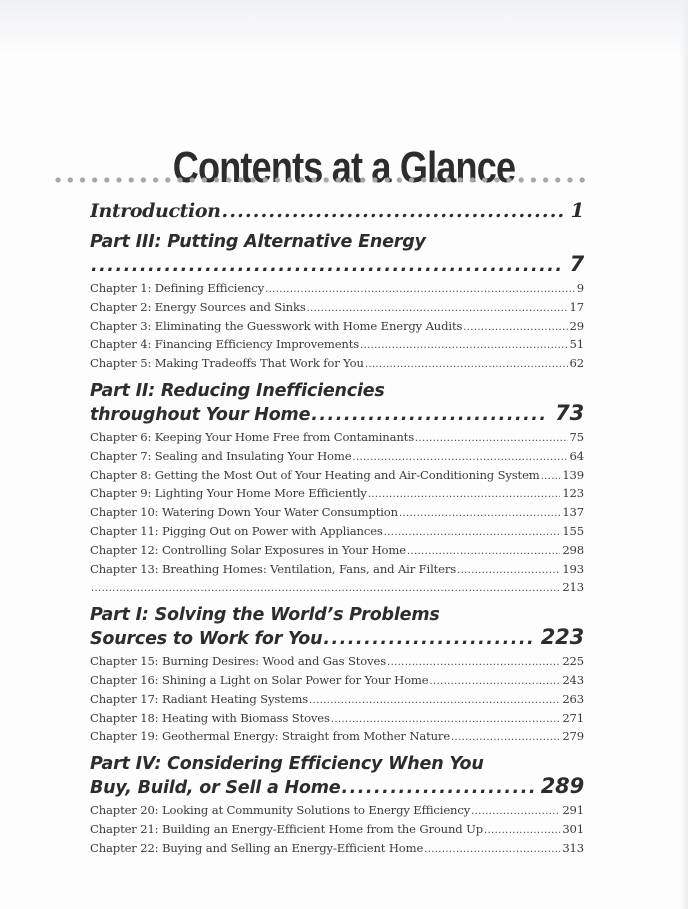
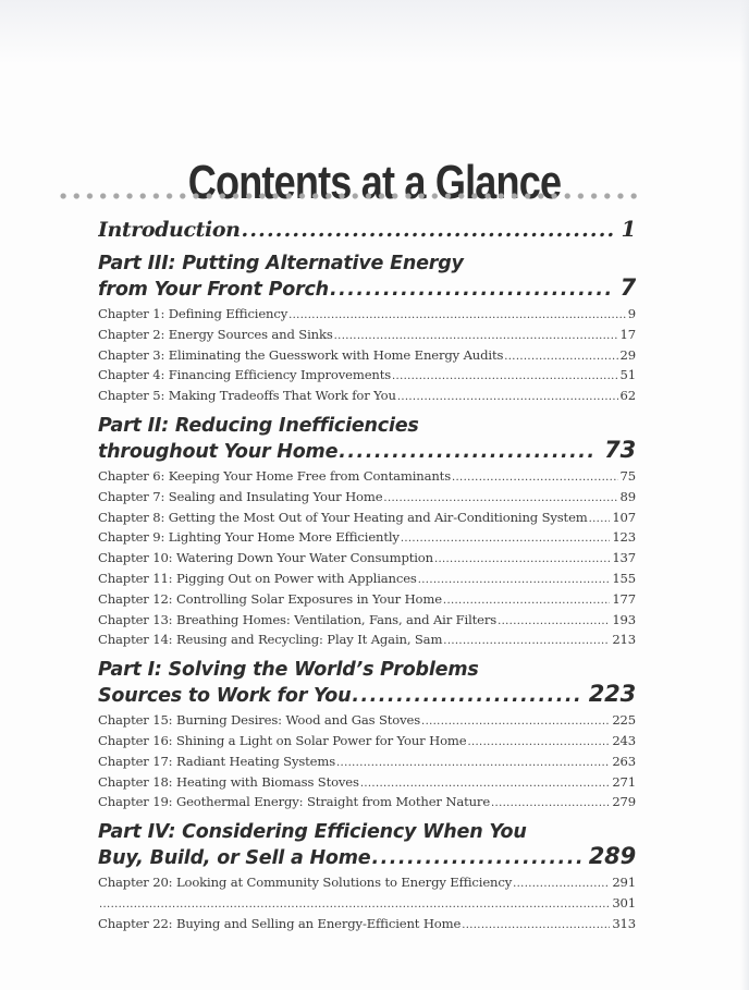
  Contents at a Glance
  Introduction
  1
  Part III: Putting Alternative Energy
+ from Your Front Porch
  7
  Chapter 1: Defining Efficiency
  9
  Chapter 2: Energy Sources and Sinks
  17
  Chapter 3: Eliminating the Guesswork with Home Energy Audits
  29
  Chapter 4: Financing Efficiency Improvements
  51
  Chapter 5: Making Tradeoffs That Work for You
  62
  Part II: Reducing Inefficiencies
  throughout Your Home
  73
  Chapter 6: Keeping Your Home Free from Contaminants
  75
  Chapter 7: Sealing and Insulating Your Home
- 64
+ 89
  Chapter 8: Getting the Most Out of Your Heating and Air-Conditioning System
- 139
+ 107
  Chapter 9: Lighting Your Home More Efficiently
  123
  Chapter 10: Watering Down Your Water Consumption
  137
  Chapter 11: Pigging Out on Power with Appliances
  155
  Chapter 12: Controlling Solar Exposures in Your Home
- 298
+ 177
  Chapter 13: Breathing Homes: Ventilation, Fans, and Air Filters
  193
+ Chapter 14: Reusing and Recycling: Play It Again, Sam
  213
  Part I: Solving the World’s Problems
  Sources to Work for You
  223
  Chapter 15: Burning Desires: Wood and Gas Stoves
  225
  Chapter 16: Shining a Light on Solar Power for Your Home
  243
  Chapter 17: Radiant Heating Systems
  263
  Chapter 18: Heating with Biomass Stoves
  271
  Chapter 19: Geothermal Energy: Straight from Mother Nature
  279
  Part IV: Considering Efficiency When You
  Buy, Build, or Sell a Home
  289
  Chapter 20: Looking at Community Solutions to Energy Efficiency
  291
- Chapter 21: Building an Energy-Efficient Home from the Ground Up
  301
  Chapter 22: Buying and Selling an Energy-Efficient Home
  313
